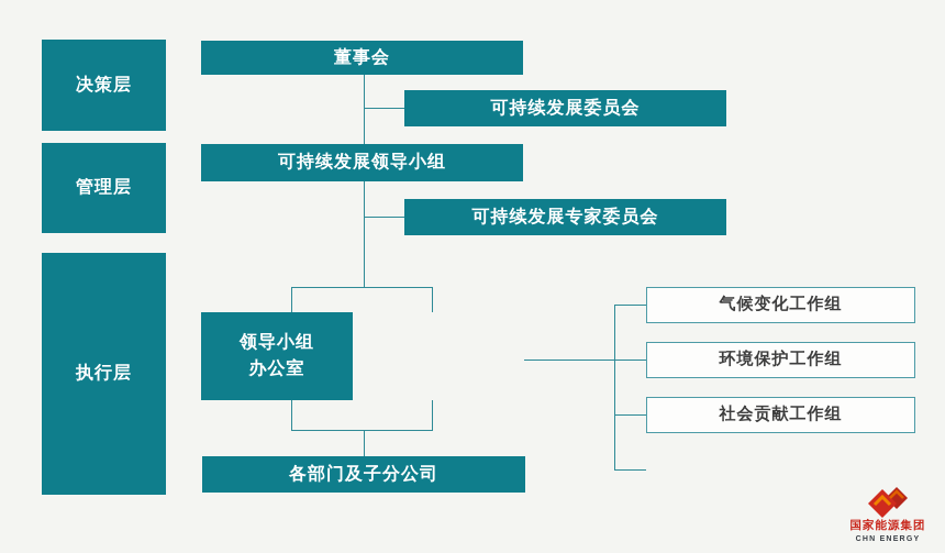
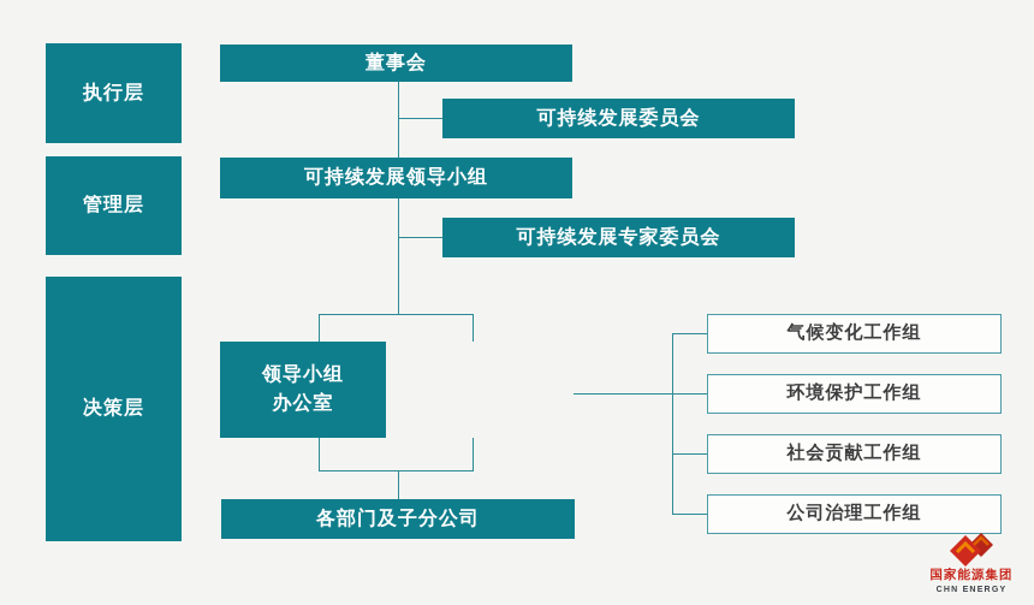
- 决策层
+ 执行层
  管理层
- 执行层
+ 决策层
  董事会
  可持续发展委员会
  可持续发展领导小组
  可持续发展专家委员会
  领导小组
  办公室
  各部门及子分公司
  气候变化工作组
  环境保护工作组
  社会贡献工作组
+ 公司治理工作组
  国家能源集团
